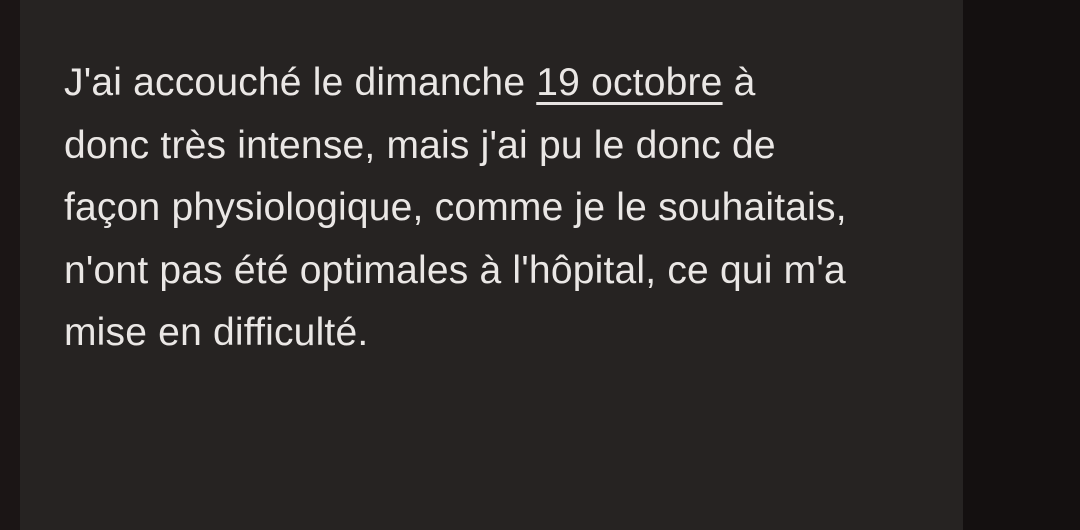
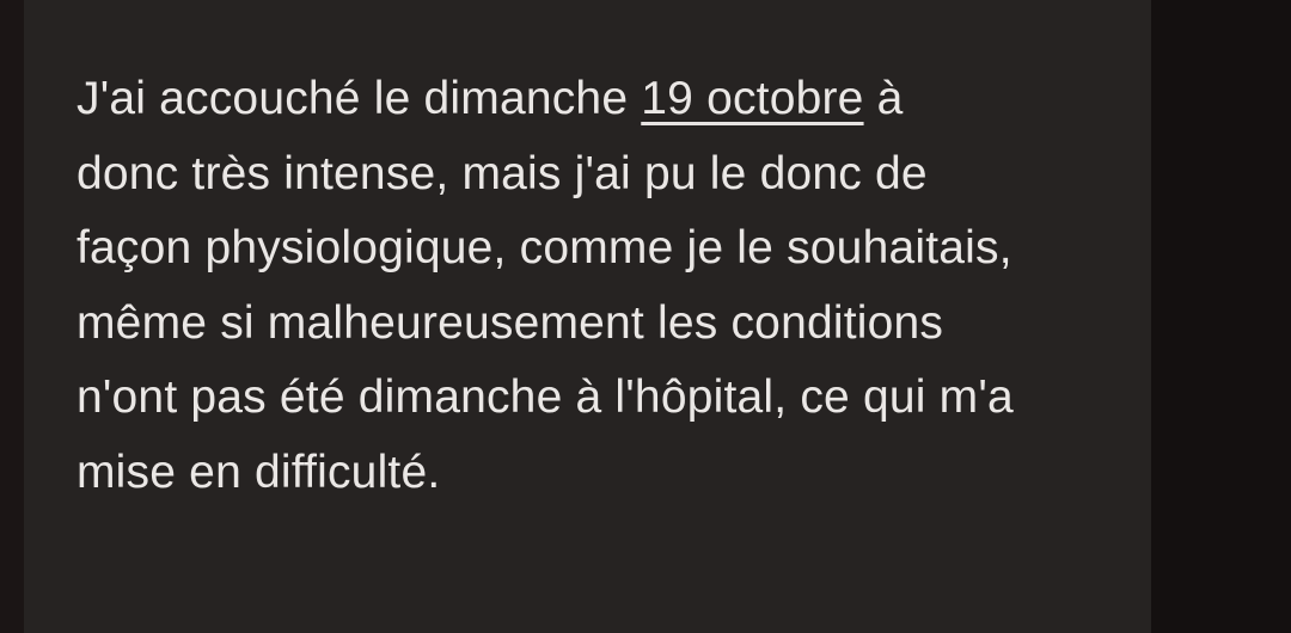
  J'ai accouché le dimanche 19 octobre à
  donc très intense, mais j'ai pu le donc de
  façon physiologique, comme je le souhaitais,
+ même si malheureusement les conditions
- n'ont pas été optimales à l'hôpital, ce qui m'a
+ n'ont pas été dimanche à l'hôpital, ce qui m'a
  mise en difficulté.
